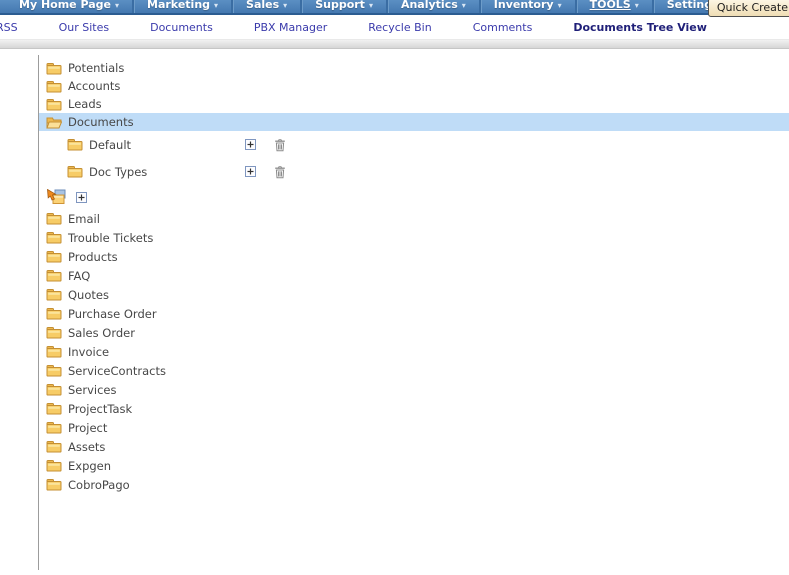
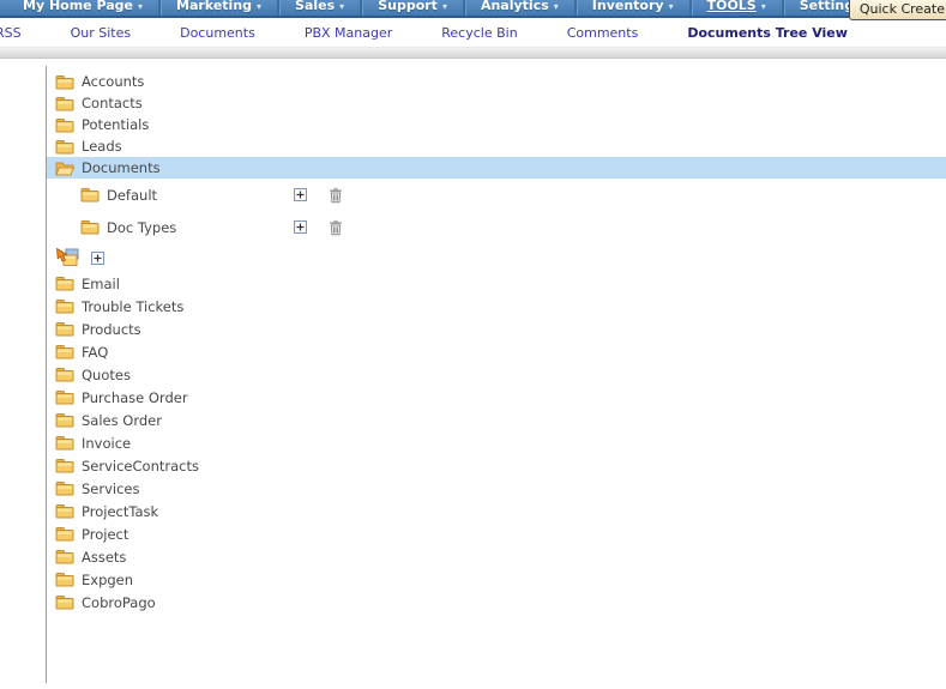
  My Home Page
  ▾
  Marketing
  ▾
  Sales
  ▾
  Support
  ▾
  Analytics
  ▾
  Inventory
  ▾
  TOOLS
  ▾
  Settin
  Quick Create
  Our Sites
  Documents
  PBX Manager
  Recycle Bin
  Comments
  Documents Tree View
- Potentials
+ Accounts
+ Contacts
- Accounts
+ Potentials
  Leads
  Documents
  Default
  Doc Types
  Email
  Trouble Tickets
  Products
  FAQ
  Quotes
  Purchase Order
  Sales Order
  Invoice
  ServiceContracts
  Services
  ProjectTask
  Project
  Assets
  Expgen
  CobroPago
